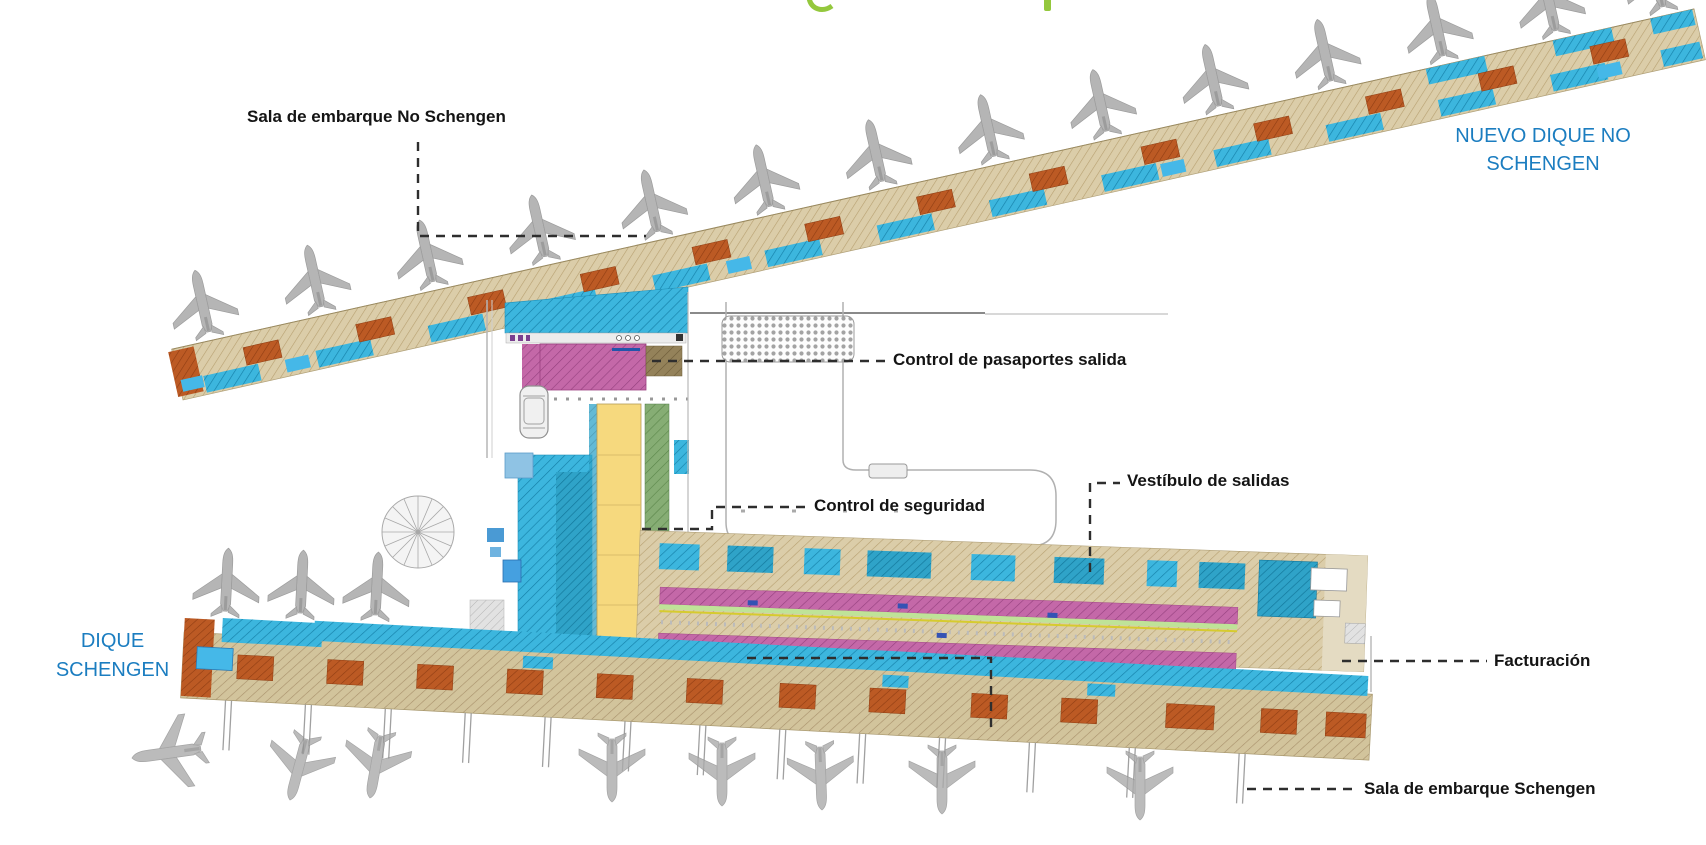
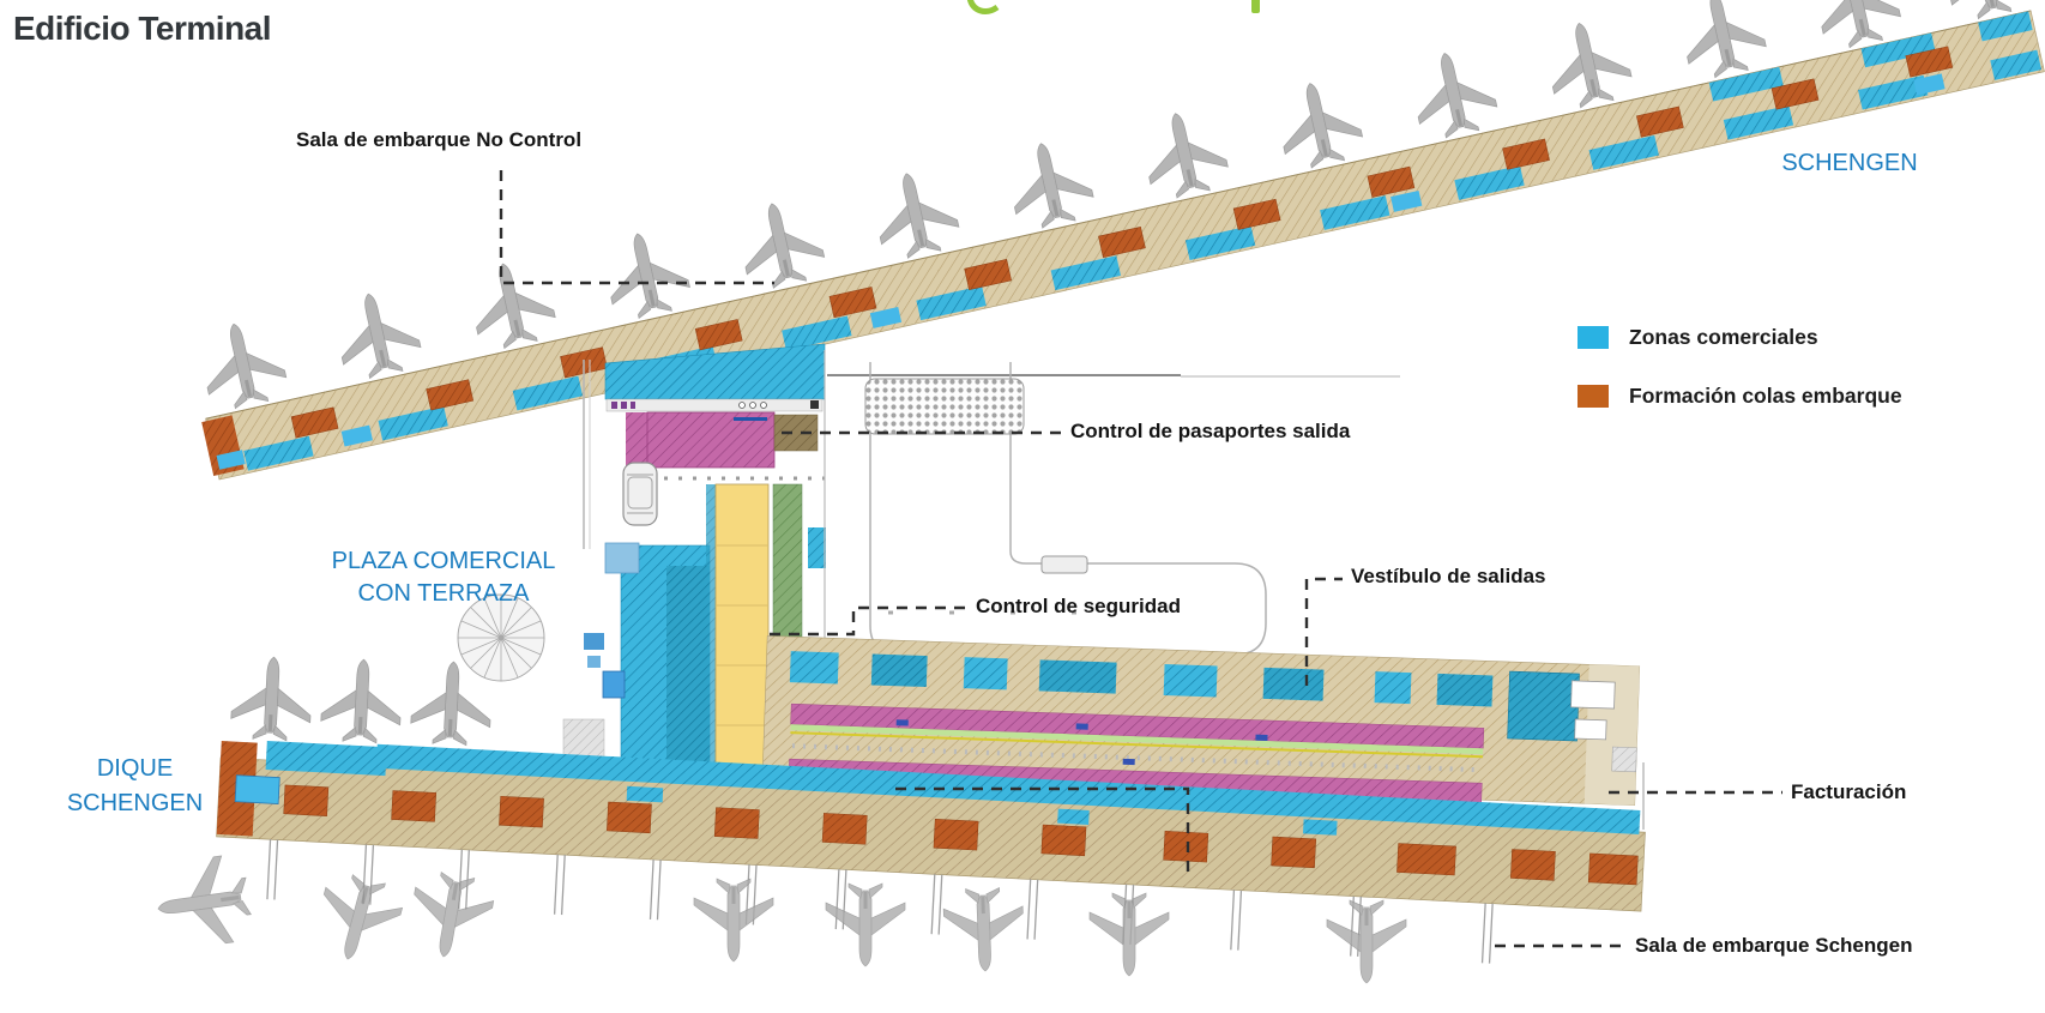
+ Edificio Terminal
- Sala de embarque No Schengen
+ Sala de embarque No Control
  Control de pasaportes salida
  Control de seguridad
  Vestíbulo de salidas
  Facturación
  Sala de embarque Schengen
- NUEVO DIQUE NO
  SCHENGEN
+ PLAZA COMERCIAL
+ CON TERRAZA
  DIQUE
  SCHENGEN
+ Zonas comerciales
+ Formación colas embarque
